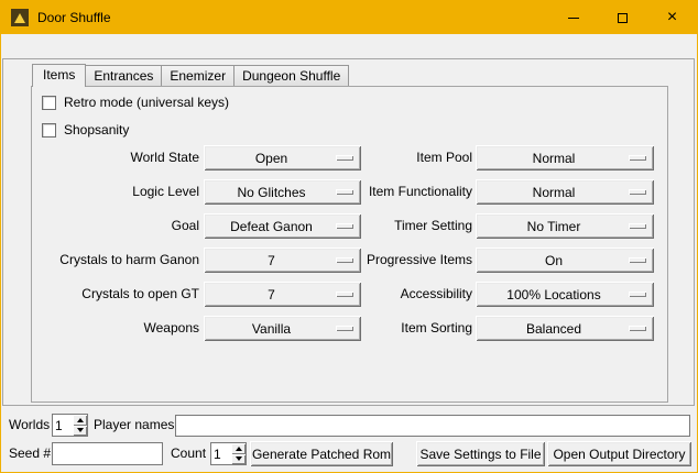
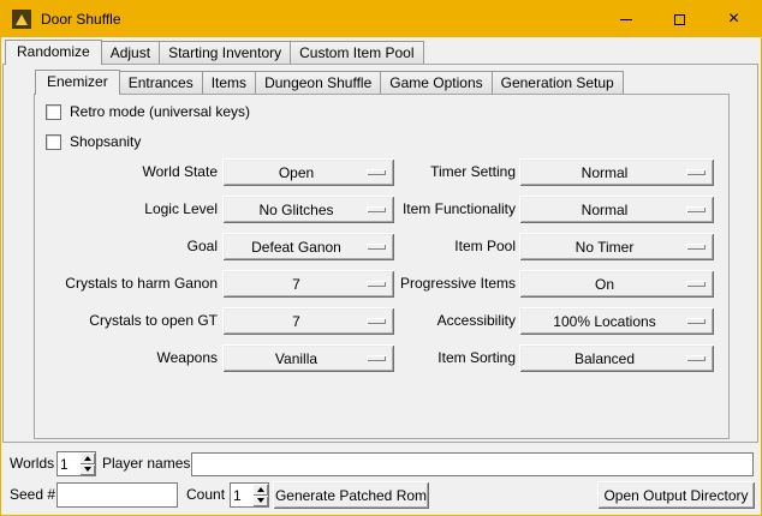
  Door Shuffle
  ×
+ Randomize
+ Adjust
+ Starting Inventory
+ Custom Item Pool
- Items
+ Enemizer
  Entrances
- Enemizer
+ Items
  Dungeon Shuffle
+ Game Options
+ Generation Setup
  Retro mode (universal keys)
  Shopsanity
  World State
  Open
  Logic Level
  No Glitches
  Goal
  Defeat Ganon
  Crystals to harm Ganon
  7
  Crystals to open GT
  7
  Weapons
  Vanilla
- Item Pool
+ Timer Setting
  Normal
  Item Functionality
  Normal
- Timer Setting
+ Item Pool
  No Timer
  Progressive Items
  On
  Accessibility
  100% Locations
  Item Sorting
  Balanced
  Worlds
  1
  Player names
  Seed #
  Count
  1
  Generate Patched Rom
- Save Settings to File
  Open Output Directory
